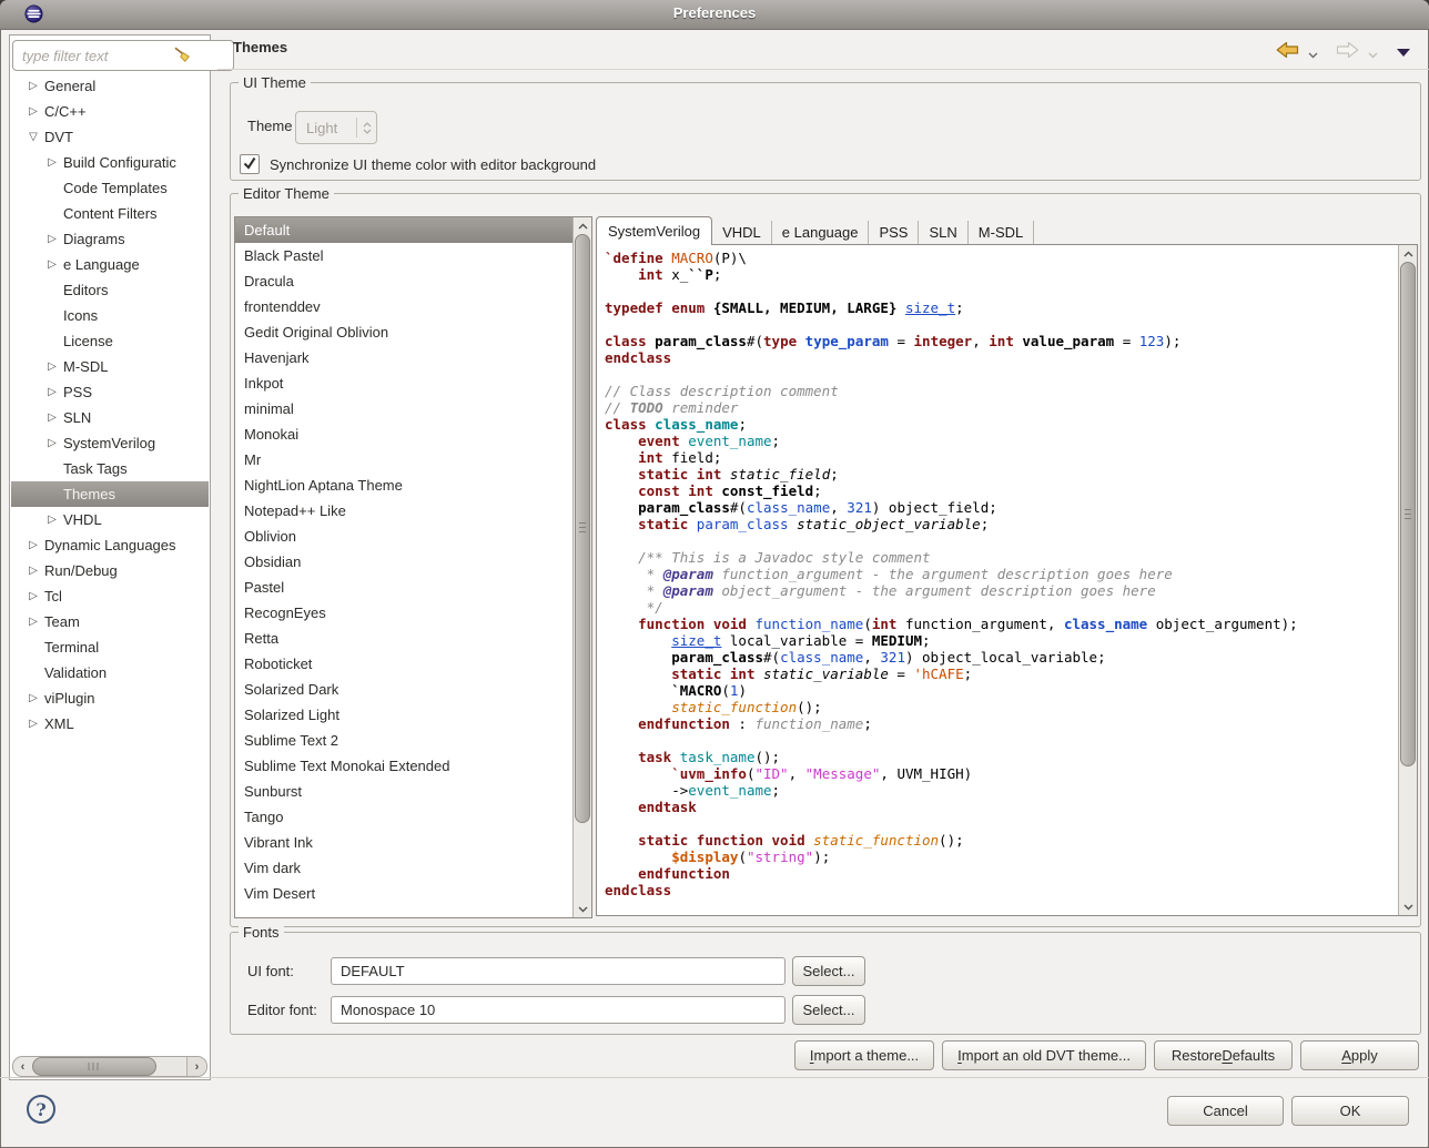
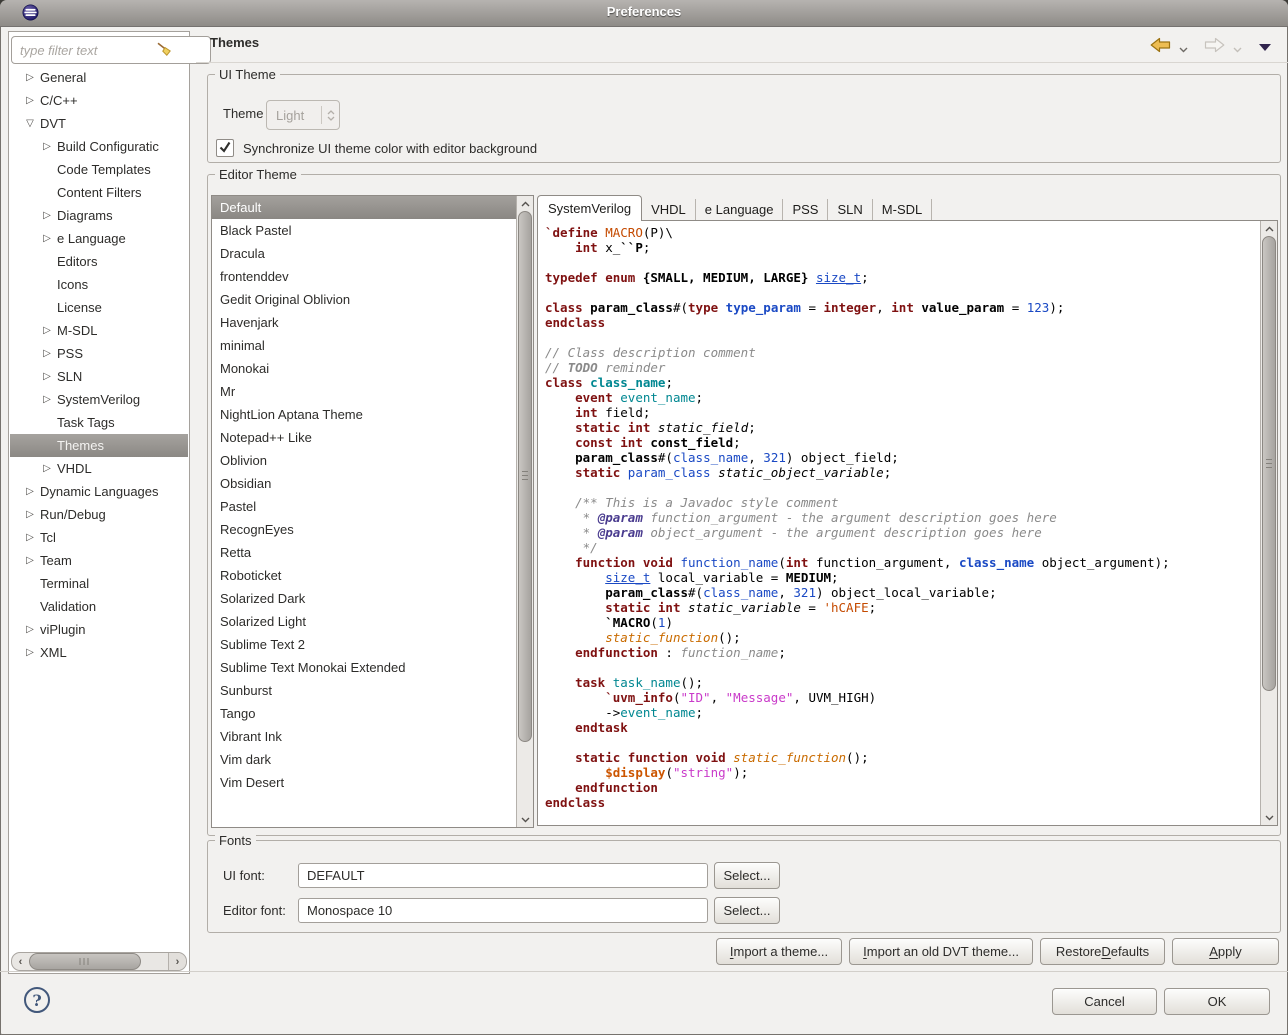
  Preferences
  type filter text
  ▷
  General
  ▷
  C/C++
  ▽
  DVT
  ▷
  Build Configuratic
  Code Templates
  Content Filters
  ▷
  Diagrams
  ▷
  e Language
  Editors
  Icons
  License
  ▷
  M-SDL
  ▷
  PSS
  ▷
  SLN
  ▷
  SystemVerilog
  Task Tags
  Themes
  ▷
  VHDL
  ▷
  Dynamic Languages
  ▷
  Run/Debug
  ▷
  Tcl
  ▷
  Team
  Terminal
  Validation
  ▷
  viPlugin
  ▷
  XML
  ‹
  ›
  Themes
  UI Theme
  Theme
  Light
  Synchronize UI theme color with editor background
  Editor Theme
  Default
  Black Pastel
  Dracula
  frontenddev
  Gedit Original Oblivion
  Havenjark
- Inkpot
  minimal
  Monokai
  Mr
  NightLion Aptana Theme
  Notepad++ Like
  Oblivion
  Obsidian
  Pastel
  RecognEyes
  Retta
  Roboticket
  Solarized Dark
  Solarized Light
  Sublime Text 2
  Sublime Text Monokai Extended
  Sunburst
  Tango
  Vibrant Ink
  Vim dark
  Vim Desert
  SystemVerilog
  VHDL
  e Language
  PSS
  SLN
  M-SDL
  `define MACRO(P)\
  int x_``P;
  typedef enum {SMALL, MEDIUM, LARGE} size_t;
  class param_class#(type type_param = integer, int value_param = 123);
  endclass
  // Class description comment
  // TODO reminder
  class class_name;
  event event_name;
  int field;
  static int static_field;
  const int const_field;
  param_class#(class_name, 321) object_field;
  static param_class static_object_variable;
  /** This is a Javadoc style comment
  * @param function_argument - the argument description goes here
  * @param object_argument - the argument description goes here
  */
  function void function_name(int function_argument, class_name object_argument);
  size_t local_variable = MEDIUM;
  param_class#(class_name, 321) object_local_variable;
  static int static_variable = 'hCAFE;
  `MACRO(1)
  static_function();
  endfunction : function_name;
  task task_name();
  `uvm_info("ID", "Message", UVM_HIGH)
  ->event_name;
  endtask
  static function void static_function();
  $display("string");
  endfunction
  endclass
  Fonts
  UI font:
  DEFAULT
  Select...
  Editor font:
  Monospace 10
  Select...
  I
  mport a theme...
  I
  mport an old DVT theme...
  Restore
  D
  efaults
  A
  pply
  ?
  Cancel
  OK
